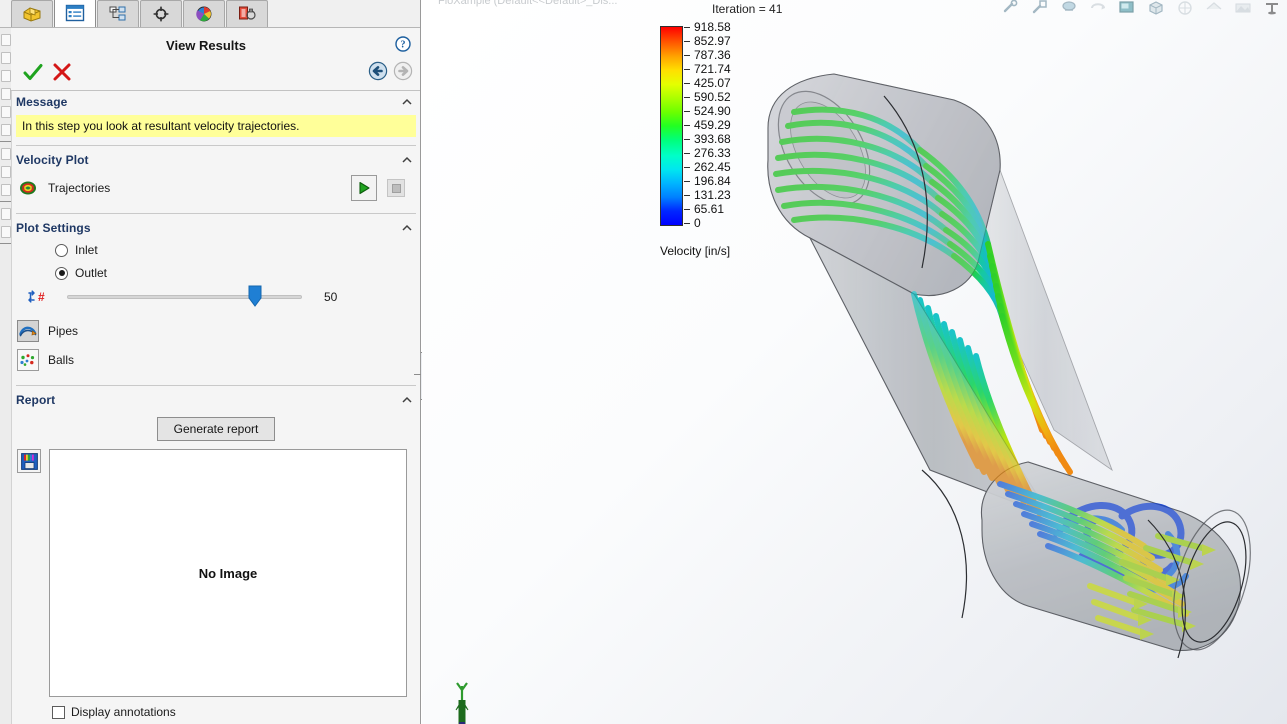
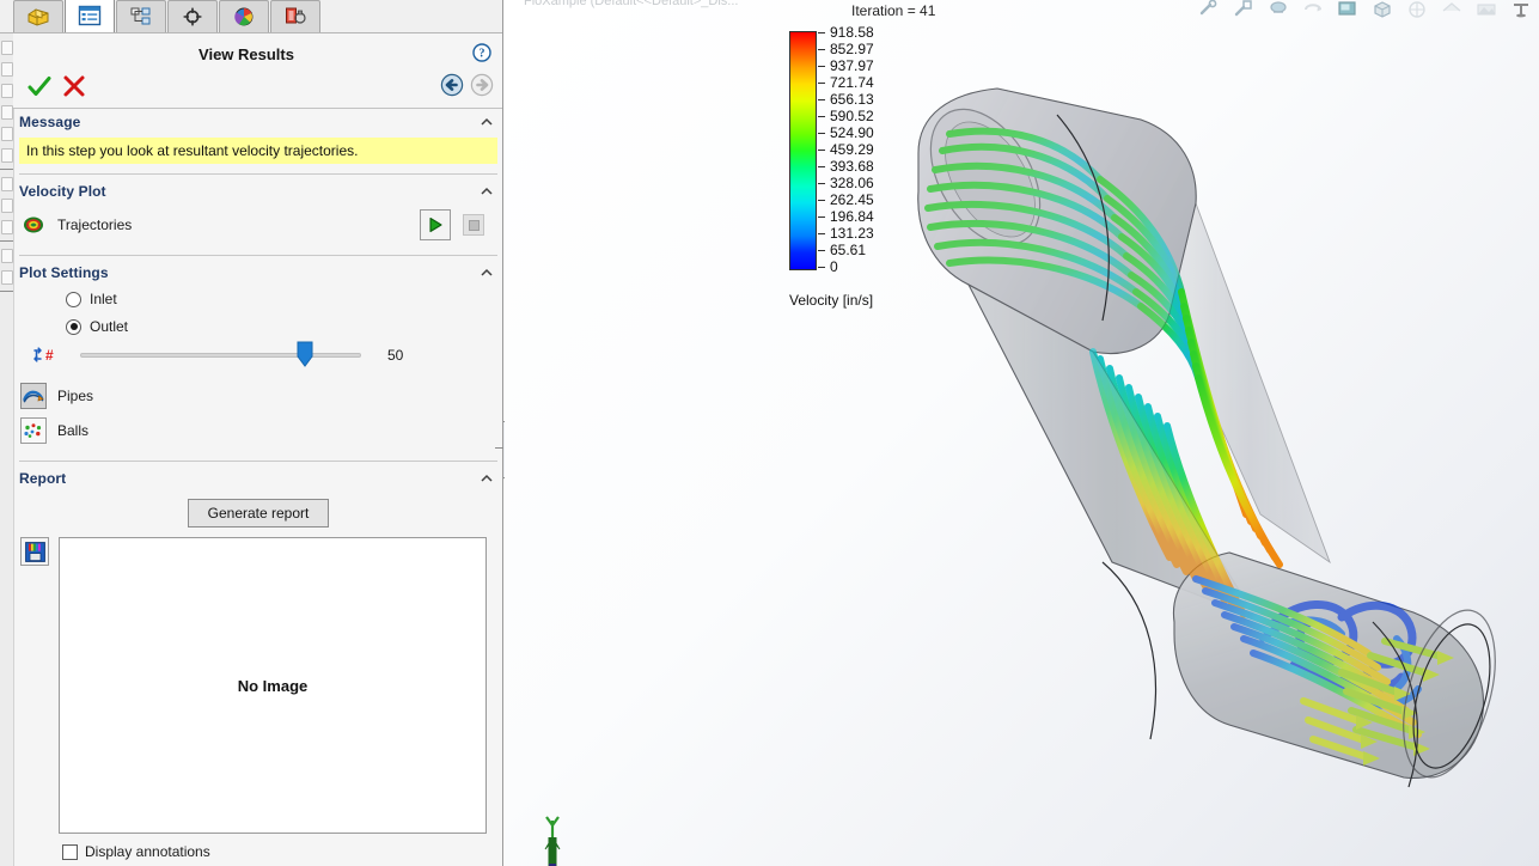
  View Results
  ?
  Message
  In this step you look at resultant velocity trajectories.
  Velocity Plot
  Trajectories
  Plot Settings
  Inlet
  Outlet
  #
  50
  Pipes
  Balls
  Report
  Generate report
  No Image
  Display annotations
  FloXample (Default<<Default>_Dis...
  Iteration = 41
  918.58
  852.97
- 787.36
+ 937.97
  721.74
- 425.07
+ 656.13
  590.52
  524.90
  459.29
  393.68
- 276.33
+ 328.06
  262.45
  196.84
  131.23
  65.61
  0
  Velocity [in/s]
